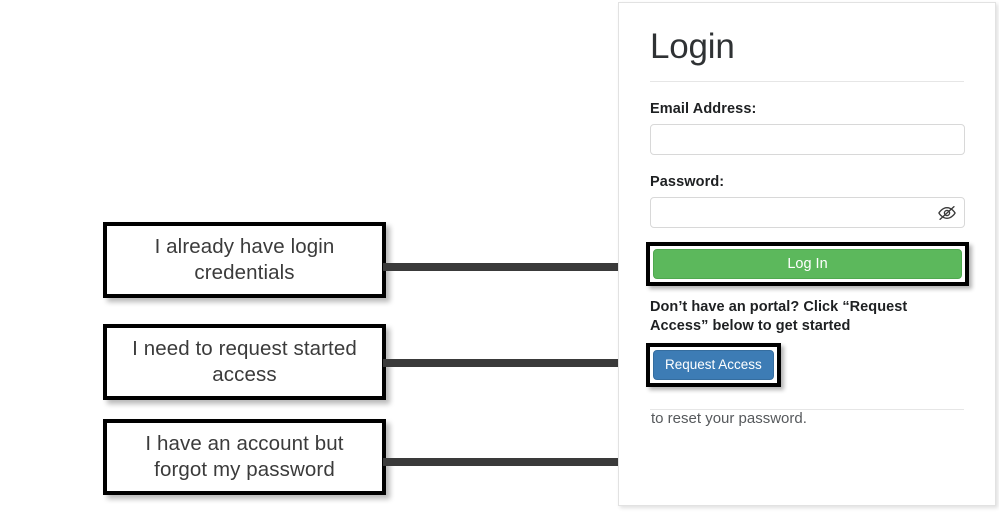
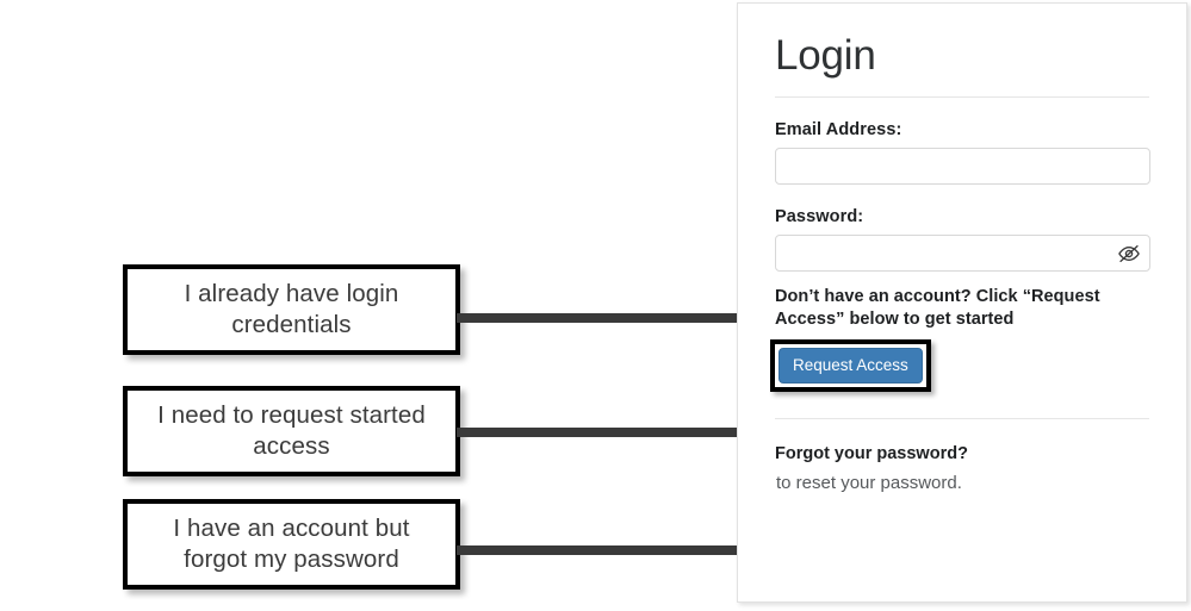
  I already have login credentials
  I need to request started access
  I have an account but forgot my password
  Login
  Email Address:
  Password:
- Log In
- Don’t have an portal? Click “Request Access” below to get started
+ Don’t have an account? Click “Request Access” below to get started
  Request Access
+ Forgot your password?
  to reset your password.
